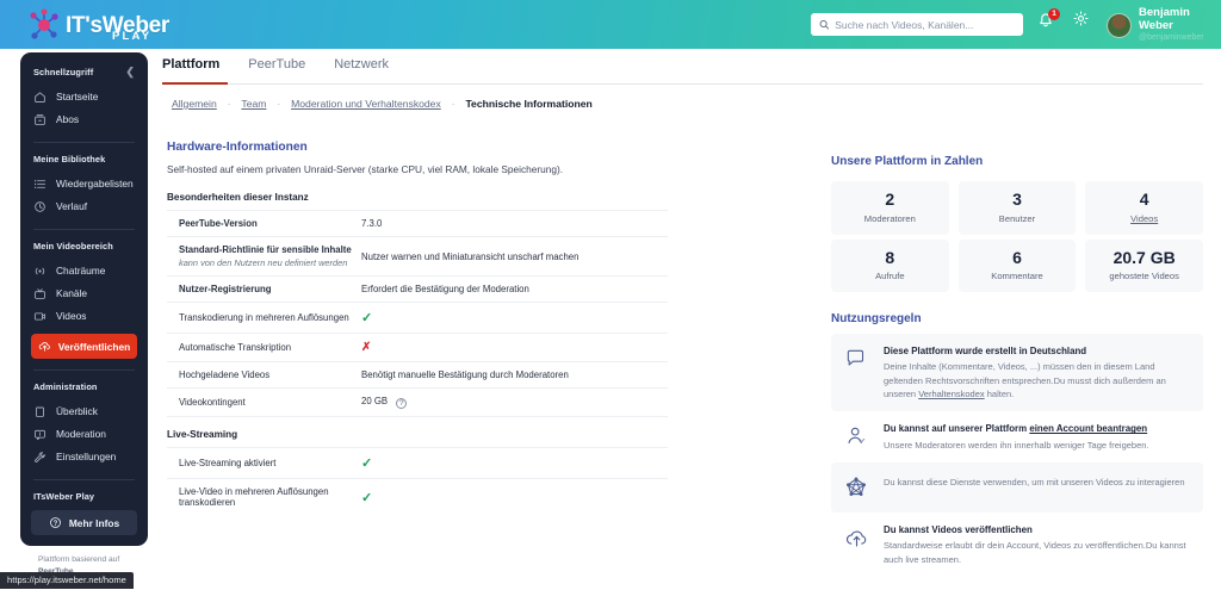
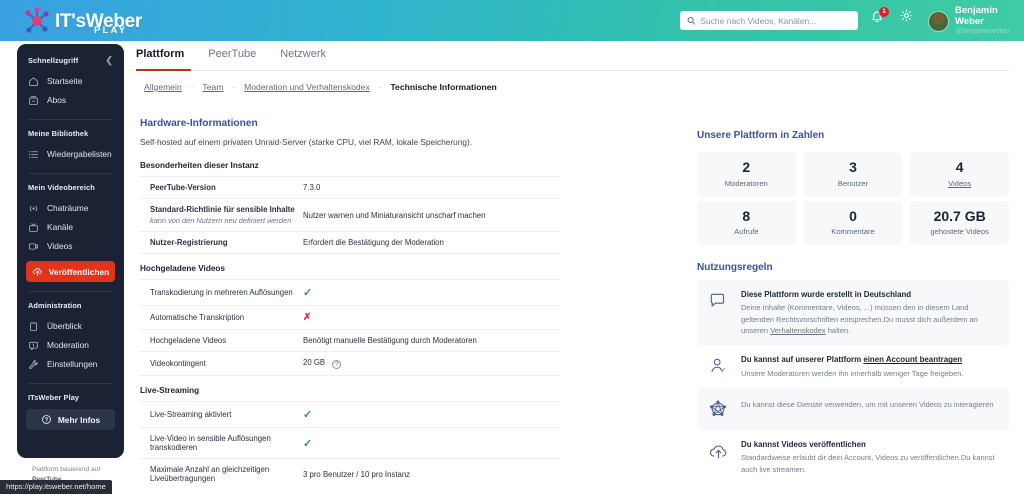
  IT'sWeber
  PLAY
  Suche nach Videos, Kanälen...
  Benjamin Weber
  Schnellzugriff
  ❮
  Startseite
  Abos
  Meine Bibliothek
  Wiedergabelisten
- Verlauf
  Mein Videobereich
  Chaträume
  Kanäle
  Videos
  Veröffentlichen
  Administration
  Überblick
  Moderation
  Einstellungen
  ITsWeber Play
  Mehr Infos
  https://play.itsweber.net/home
  Plattform
  PeerTube
  Netzwerk
  Allgemein
  ·
  Team
  ·
  Moderation und Verhaltenskodex
  ·
  Technische Informationen
  Hardware-Informationen
  Self-hosted auf einem privaten Unraid-Server (starke CPU, viel RAM, lokale Speicherung).
  Besonderheiten dieser Instanz
  PeerTube-Version	7.3.0
  Standard-Richtlinie für sensible Inhalte kann von den Nutzern neu definiert werden	Nutzer warnen und Miniaturansicht unscharf machen
  Nutzer-Registrierung	Erfordert die Bestätigung der Moderation
+ Hochgeladene Videos
  Transkodierung in mehreren Auflösungen	✓
  Automatische Transkription	✗
  Hochgeladene Videos	Benötigt manuelle Bestätigung durch Moderatoren
  Videokontingent	20 GB
  Live-Streaming
  Live-Streaming aktiviert	✓
- Live-Video in mehreren Auflösungen transkodieren	✓
+ Live-Video in sensible Auflösungen transkodieren	✓
+ Maximale Anzahl an gleichzeitigen Liveübertragungen	3 pro Benutzer / 10 pro Instanz
  Unsere Plattform in Zahlen
  2
  Moderatoren
  3
  Benutzer
  4
  Videos
  8
  Aufrufe
- 6
+ 0
  Kommentare
  20.7 GB
  gehostete Videos
  Nutzungsregeln
  Diese Plattform wurde erstellt in Deutschland
  Deine Inhalte (Kommentare, Videos, ...) müssen den in diesem Land geltenden Rechtsvorschriften entsprechen.Du musst dich außerdem an unseren Verhaltenskodex halten.
  Du kannst auf unserer Plattform einen Account beantragen
  Unsere Moderatoren werden ihn innerhalb weniger Tage freigeben.
  Du kannst diese Dienste verwenden, um mit unseren Videos zu interagieren
  Du kannst Videos veröffentlichen
  Standardweise erlaubt dir dein Account, Videos zu veröffentlichen.Du kannst auch live streamen.
